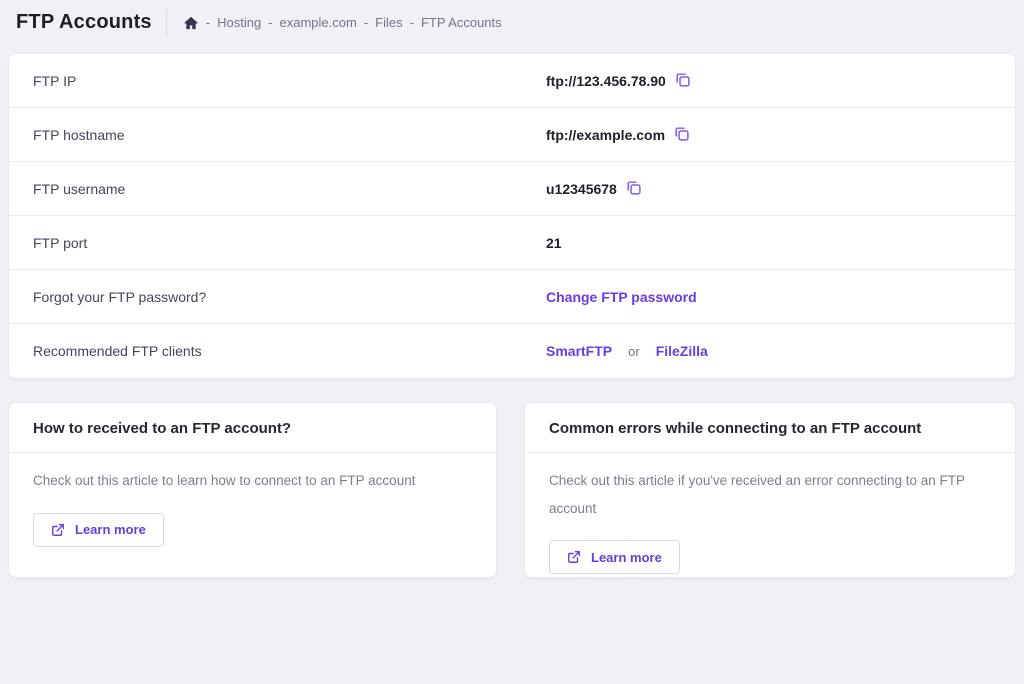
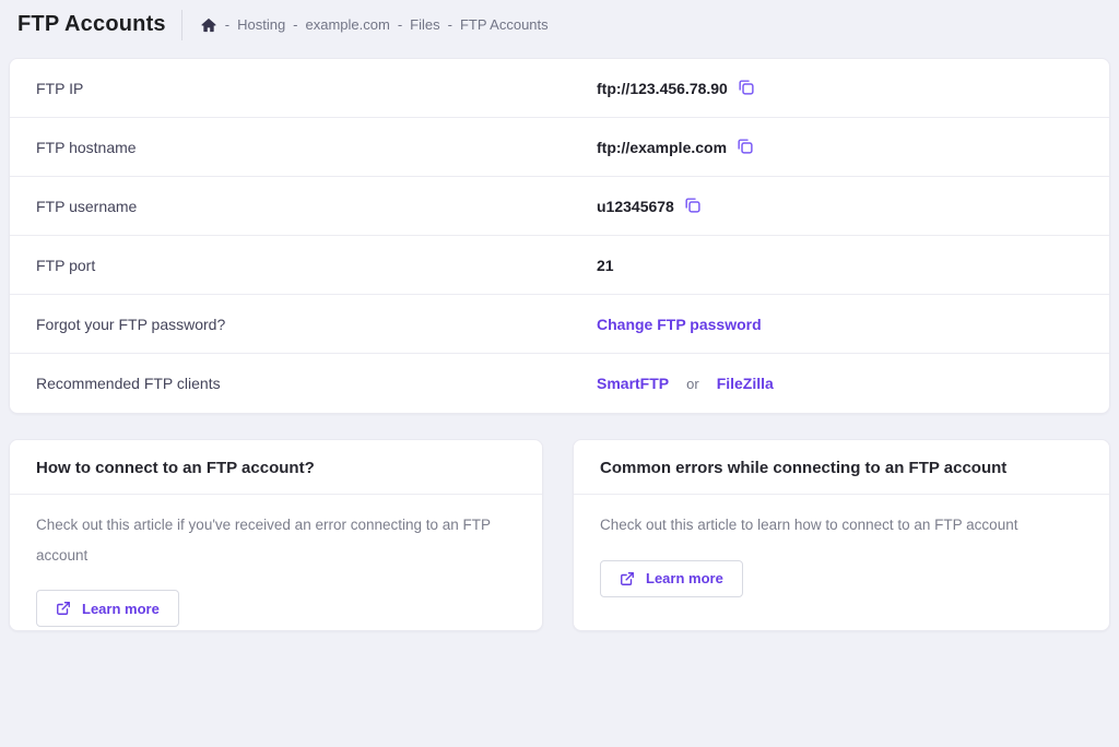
  FTP Accounts
  -
  Hosting
  -
  example.com
  -
  Files
  -
  FTP Accounts
  FTP IP
  ftp://123.456.78.90
  FTP hostname
  ftp://example.com
  FTP username
  u12345678
  FTP port
  21
  Forgot your FTP password?
  Change FTP password
  Recommended FTP clients
  SmartFTP
  or
  FileZilla
- How to received to an FTP account?
+ How to connect to an FTP account?
- Check out this article to learn how to connect to an FTP account
+ Check out this article if you've received an error connecting to an FTP account
  Learn more
  Common errors while connecting to an FTP account
- Check out this article if you've received an error connecting to an FTP account
+ Check out this article to learn how to connect to an FTP account
  Learn more
